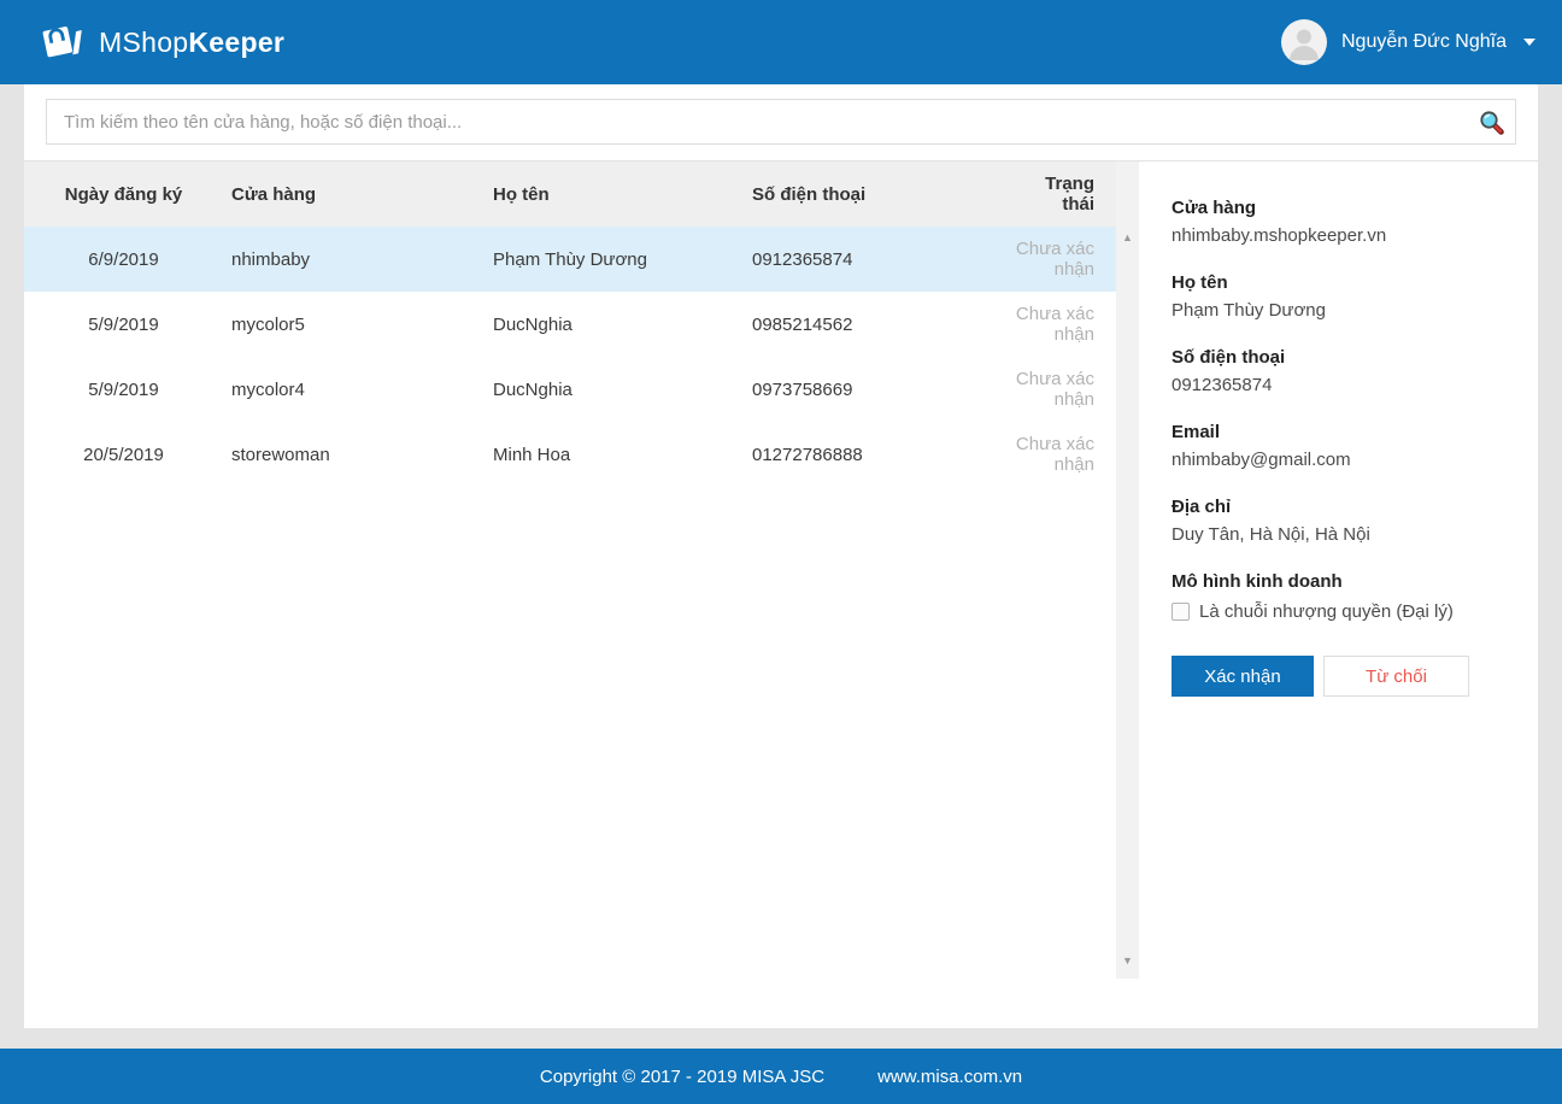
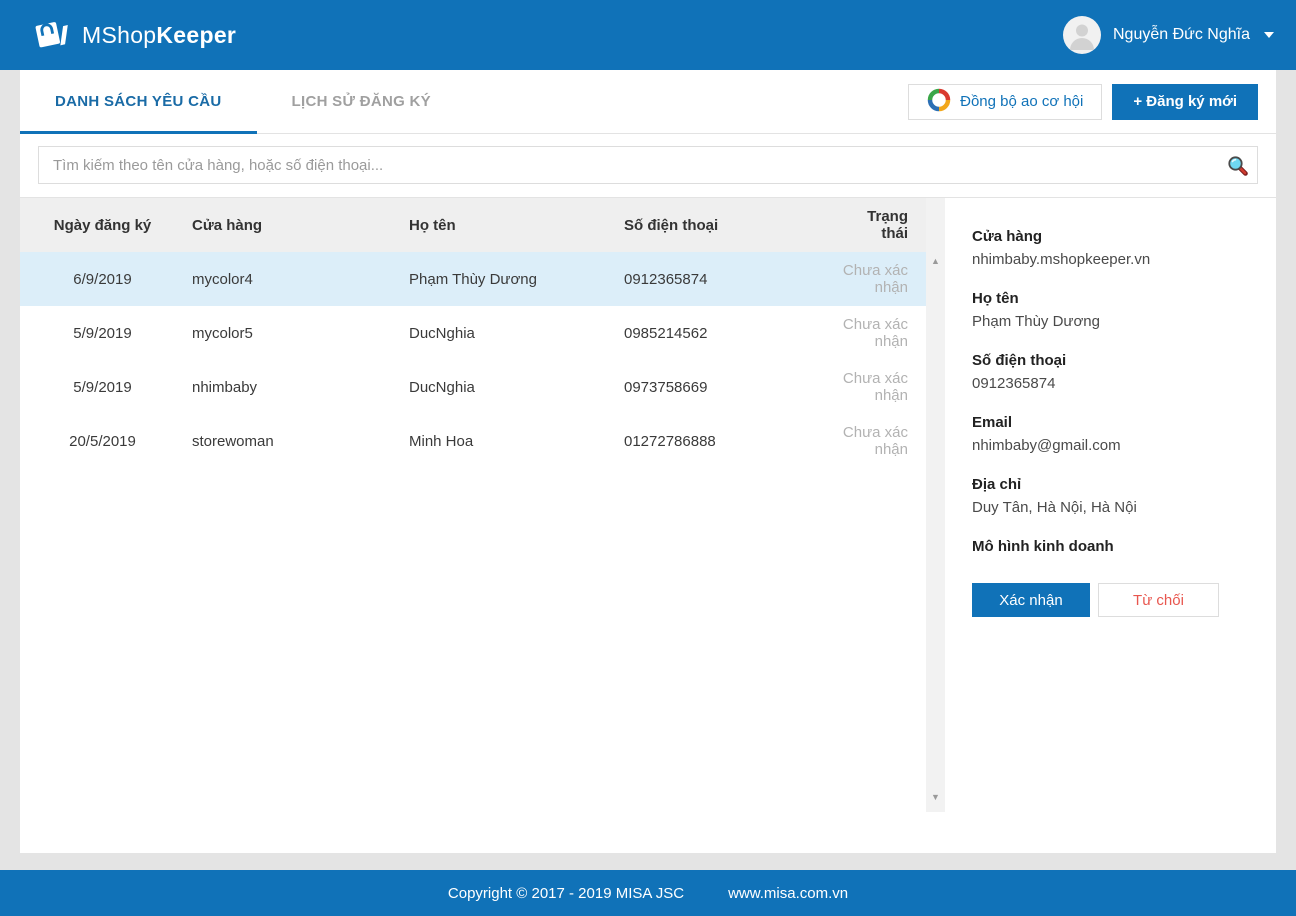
  MShopKeeper
  Nguyễn Đức Nghĩa
+ DANH SÁCH YÊU CẦU
+ LỊCH SỬ ĐĂNG KÝ
+ Đồng bộ ao cơ hội
+ + Đăng ký mới
  Tìm kiếm theo tên cửa hàng, hoặc số điện thoại...
  Ngày đăng ký
  Cửa hàng
  Họ tên
  Số điện thoại
  Trạng thái
  6/9/2019
- nhimbaby
+ mycolor4
  Phạm Thùy Dương
  0912365874
  Chưa xác nhận
  5/9/2019
  mycolor5
  DucNghia
  0985214562
  Chưa xác nhận
  5/9/2019
- mycolor4
+ nhimbaby
  DucNghia
  0973758669
  Chưa xác nhận
  20/5/2019
  storewoman
  Minh Hoa
  01272786888
  Chưa xác nhận
  ▲
  ▼
  Cửa hàng
  nhimbaby.mshopkeeper.vn
  Họ tên
  Phạm Thùy Dương
  Số điện thoại
  0912365874
  Email
  nhimbaby@gmail.com
  Địa chỉ
  Duy Tân, Hà Nội, Hà Nội
  Mô hình kinh doanh
- Là chuỗi nhượng quyền (Đại lý)
  Xác nhận
  Từ chối
  Copyright © 2017 - 2019 MISA JSC
  www.misa.com.vn
